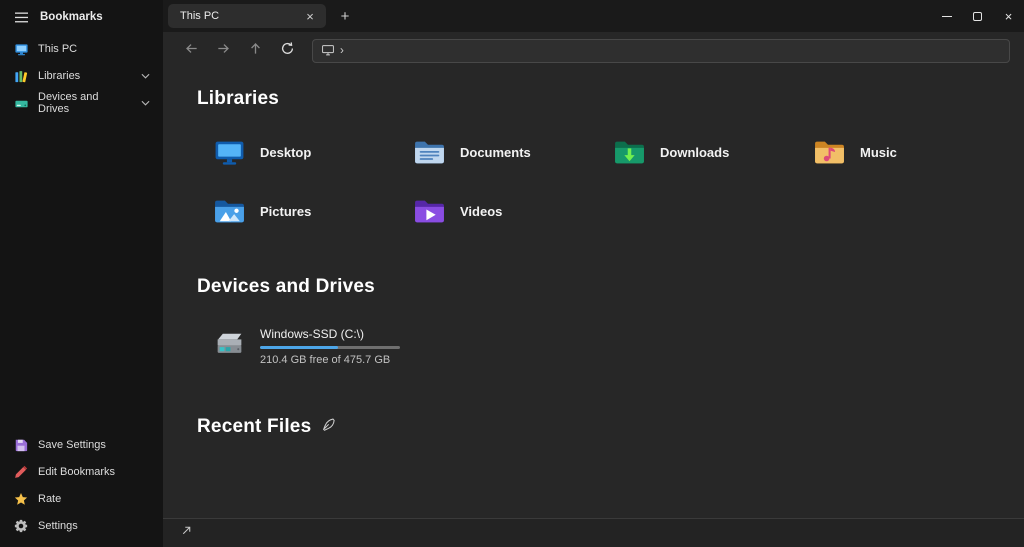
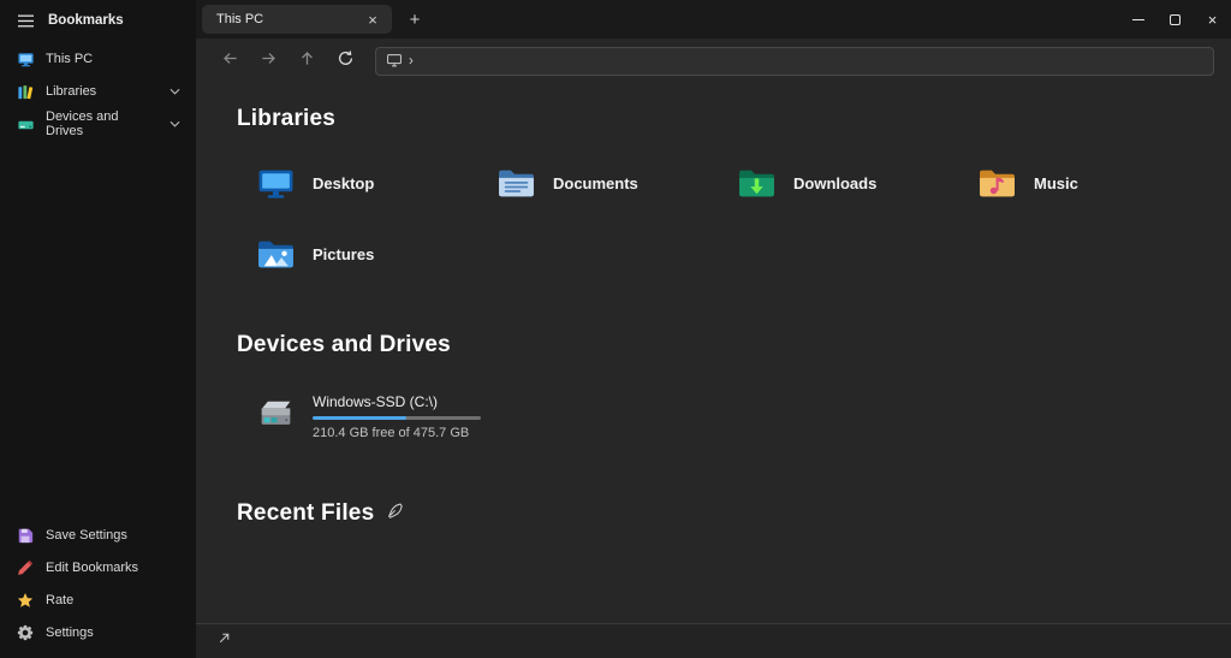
  Bookmarks
  This PC
  Libraries
  Devices and Drives
  Save Settings
  Edit Bookmarks
  Rate
  Settings
  This PC
  ×
  +
  ×
  ›
  Libraries
  Desktop
  Documents
  Downloads
  Music
  Pictures
- Videos
  Devices and Drives
  Windows-SSD (C:\)
  210.4 GB free of 475.7 GB
  Recent Files
